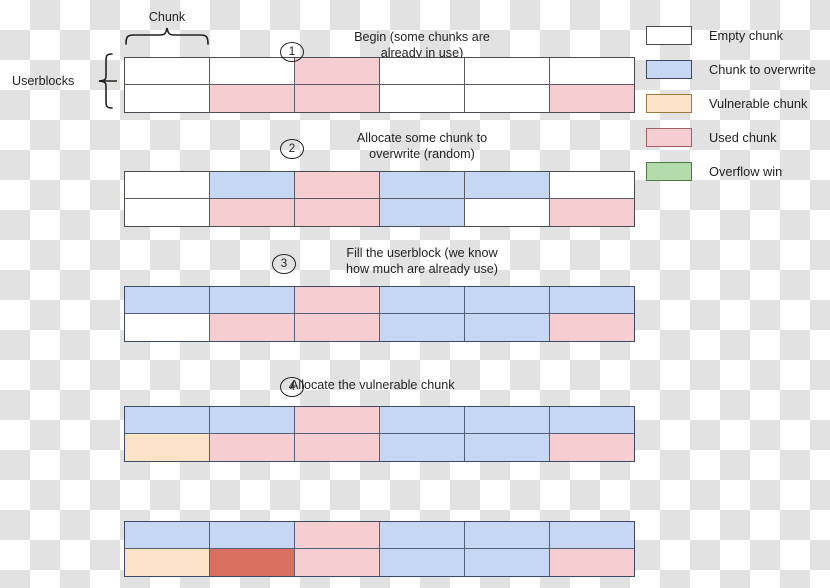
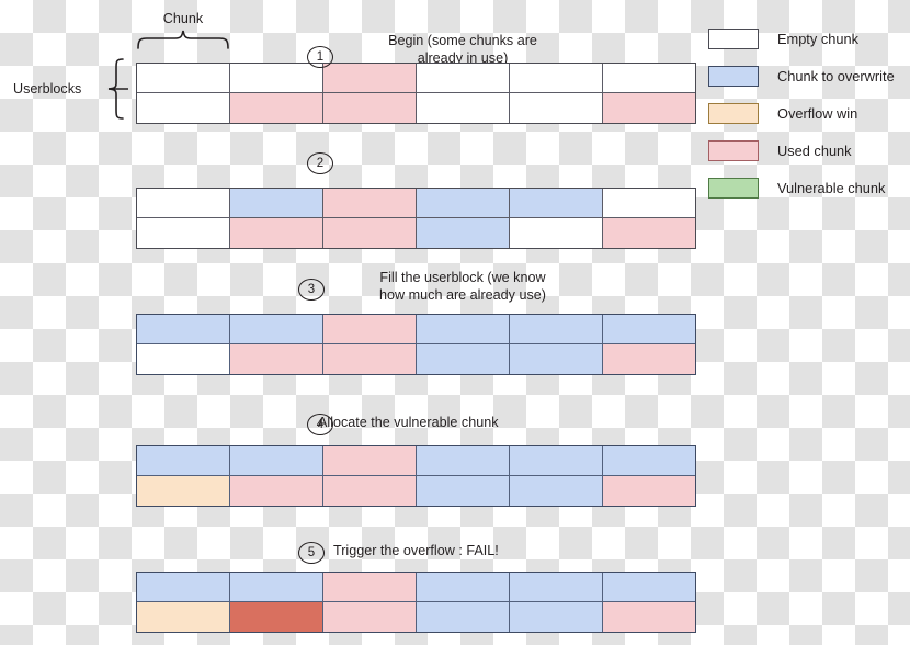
  Chunk
  Userblocks
  1
  Begin (some chunks are
  already in use)
  2
- Allocate some chunk to
- overwrite (random)
  3
  Fill the userblock (we know
  how much are already use)
  4
  Allocate the vulnerable chunk
+ 5
+ Trigger the overflow : FAIL!
  Empty chunk
  Chunk to overwrite
- Vulnerable chunk
+ Overflow win
  Used chunk
- Overflow win
+ Vulnerable chunk
